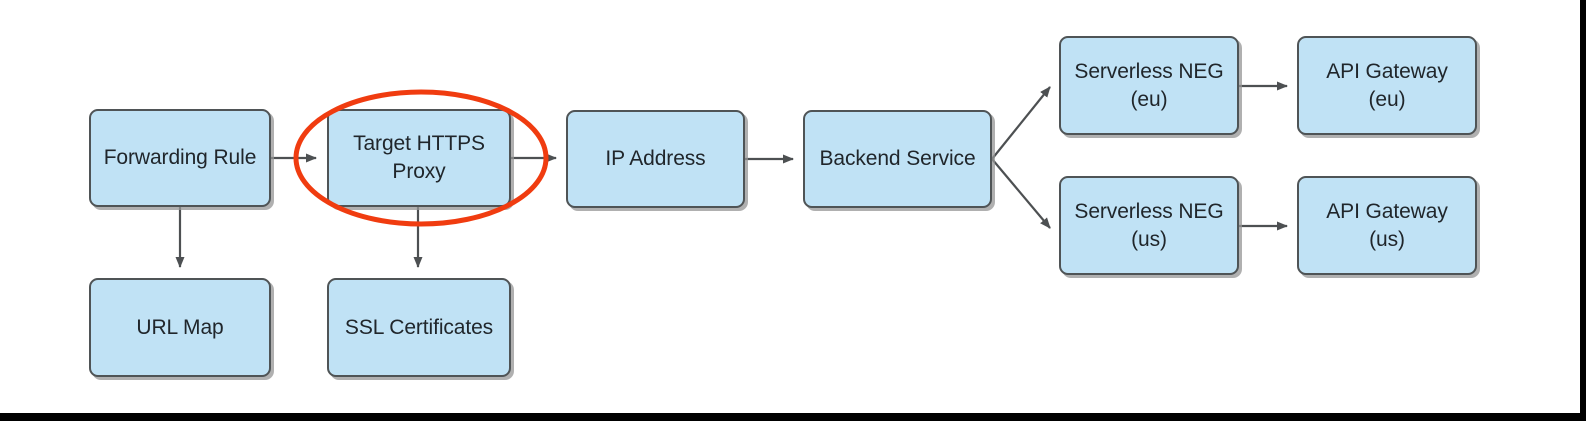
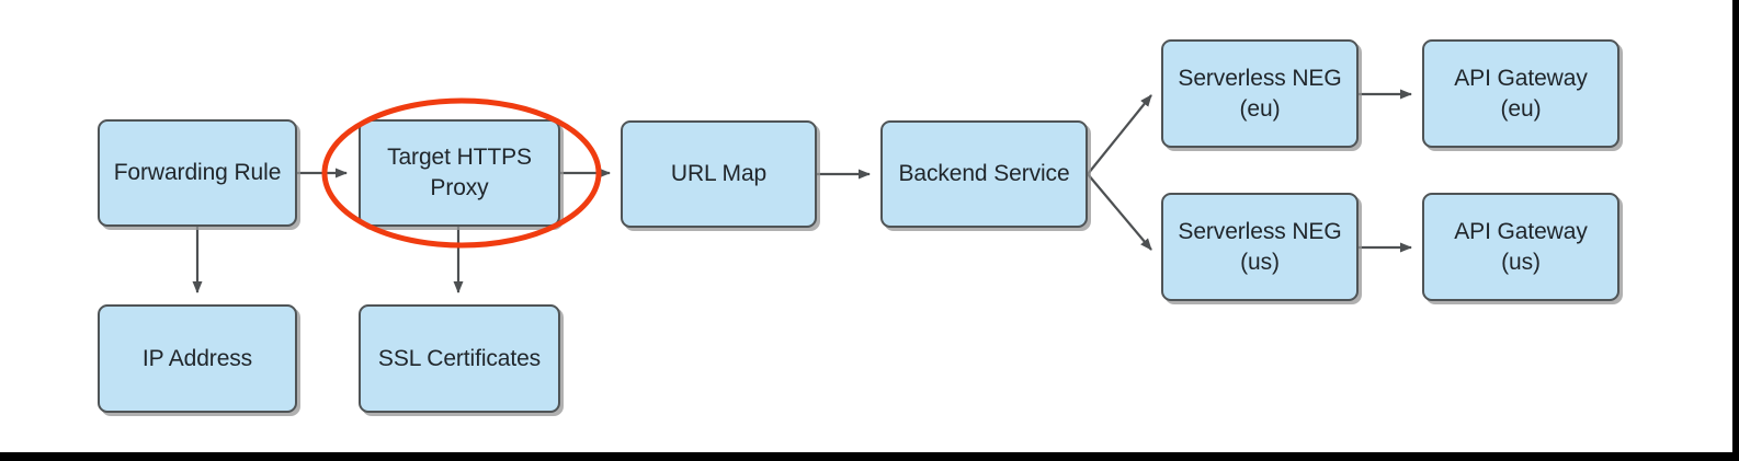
  Forwarding Rule
  Target HTTPS
  Proxy
- IP Address
+ URL Map
  Backend Service
- URL Map
+ IP Address
  SSL Certificates
  Serverless NEG
  (eu)
  API Gateway
  (eu)
  Serverless NEG
  (us)
  API Gateway
  (us)
